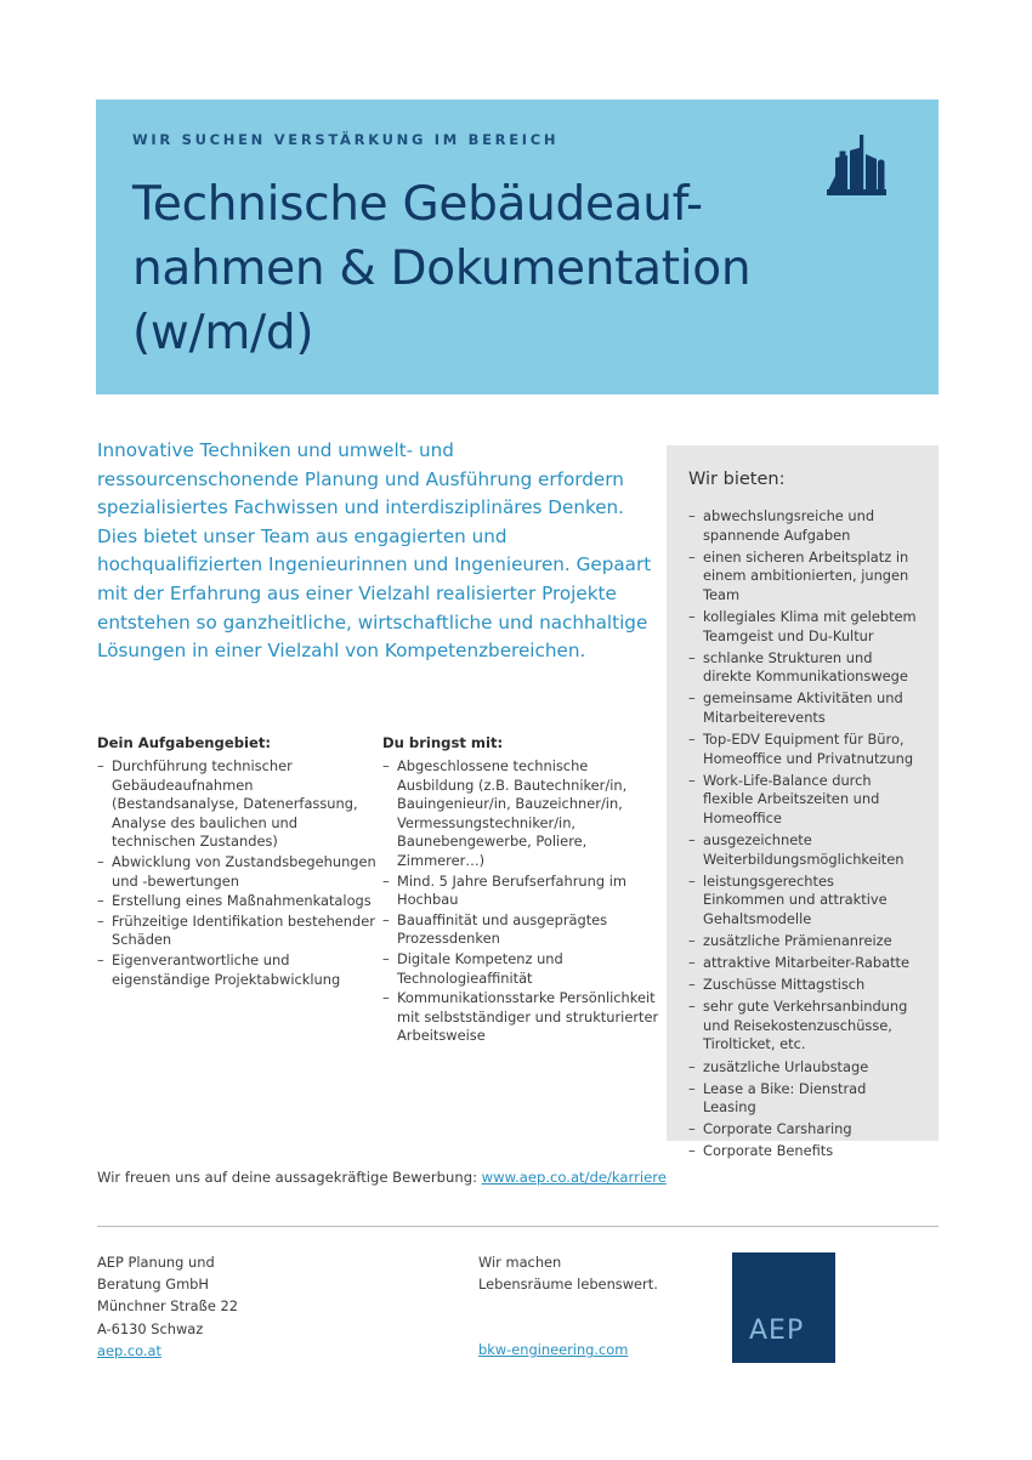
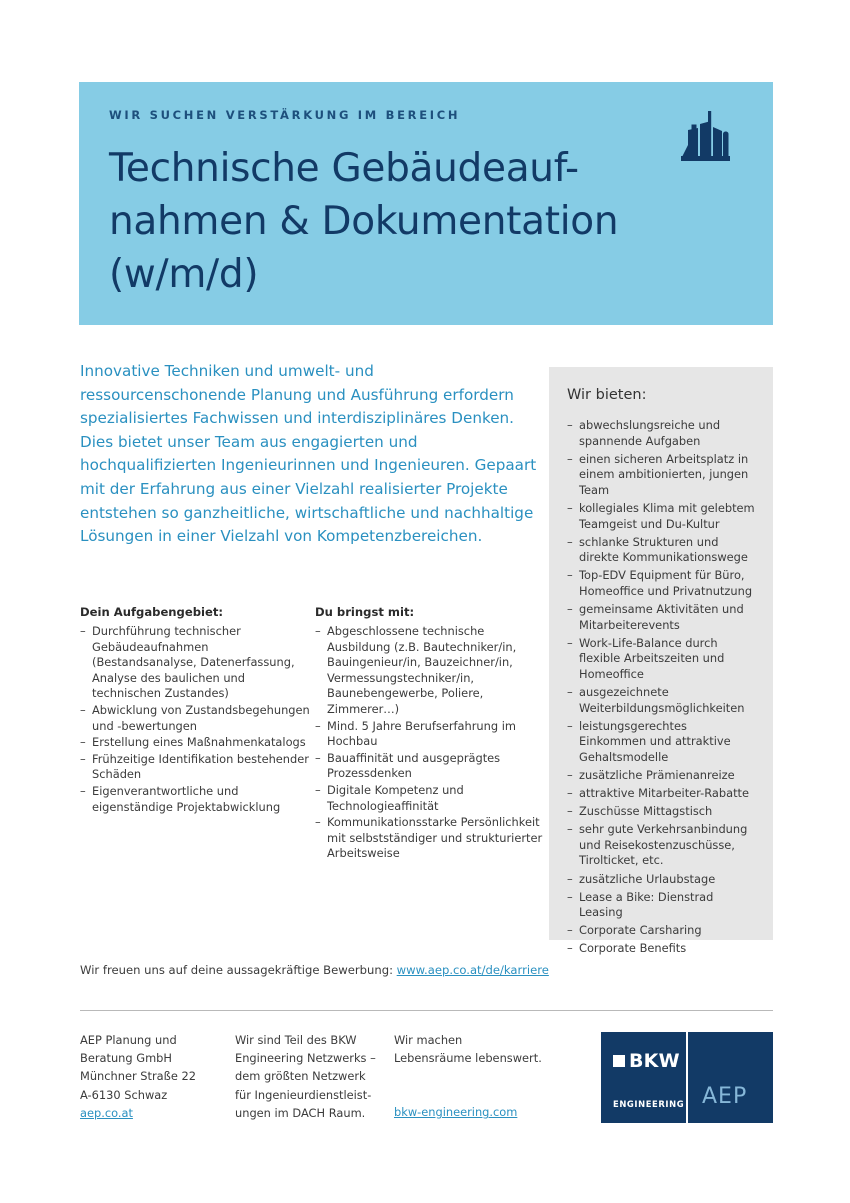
  WIR SUCHEN VERSTÄRKUNG IM BEREICH
  Technische Gebäudeauf-
  nahmen & Dokumentation
  (w/m/d)
  Innovative Techniken und umwelt- und ressourcenschonende Planung und Ausführung erfordern spezialisiertes Fachwissen und interdisziplinäres Denken. Dies bietet unser Team aus engagierten und hochqualifizierten Ingenieurinnen und Ingenieuren. Gepaart mit der Erfahrung aus einer Vielzahl realisierter Projekte entstehen so ganzheitliche, wirtschaftliche und nachhaltige Lösungen in einer Vielzahl von Kompetenzbereichen.
  Wir bieten:
  –
  abwechslungsreiche und spannende Aufgaben
  –
  einen sicheren Arbeitsplatz in einem ambitionierten, jungen Team
  –
  kollegiales Klima mit gelebtem Teamgeist und Du-Kultur
  –
  schlanke Strukturen und direkte Kommunikationswege
  –
- gemeinsame Aktivitäten und Mitarbeiterevents
+ Top-EDV Equipment für Büro, Homeoffice und Privatnutzung
  –
- Top-EDV Equipment für Büro, Homeoffice und Privatnutzung
+ gemeinsame Aktivitäten und Mitarbeiterevents
  –
  Work-Life-Balance durch flexible Arbeitszeiten und Homeoffice
  –
  ausgezeichnete Weiterbildungsmöglichkeiten
  –
  leistungsgerechtes Einkommen und attraktive Gehaltsmodelle
  –
  zusätzliche Prämienanreize
  –
  attraktive Mitarbeiter-Rabatte
  –
  Zuschüsse Mittagstisch
  –
  sehr gute Verkehrsanbindung und Reisekostenzuschüsse, Tirolticket, etc.
  –
  zusätzliche Urlaubstage
  –
  Lease a Bike: Dienstrad Leasing
  –
  Corporate Carsharing
  –
  Corporate Benefits
  Dein Aufgabengebiet:
  –
  Durchführung technischer Gebäudeaufnahmen (Bestandsanalyse, Datenerfassung, Analyse des baulichen und technischen Zustandes)
  –
  Abwicklung von Zustandsbegehungen und -bewertungen
  –
  Erstellung eines Maßnahmenkatalogs
  –
  Frühzeitige Identifikation bestehender Schäden
  –
  Eigenverantwortliche und eigenständige Projektabwicklung
  Du bringst mit:
  –
  Abgeschlossene technische Ausbildung (z.B. Bautechniker/in, Bauingenieur/in, Bauzeichner/in, Vermessungstechniker/in, Baunebengewerbe, Poliere, Zimmerer…)
  –
  Mind. 5 Jahre Berufserfahrung im Hochbau
  –
  Bauaffinität und ausgeprägtes Prozessdenken
  –
  Digitale Kompetenz und Technologieaffinität
  –
  Kommunikationsstarke Persönlichkeit mit selbstständiger und strukturierter Arbeitsweise
  Wir freuen uns auf deine aussagekräftige Bewerbung: www.aep.co.at/de/karriere
  AEP Planung und
  Beratung GmbH
  Münchner Straße 22
  A-6130 Schwaz
  aep.co.at
+ Wir sind Teil des BKW
+ Engineering Netzwerks –
+ dem größten Netzwerk
+ für Ingenieurdienstleist-
+ ungen im DACH Raum.
  Wir machen
  Lebensräume lebenswert.
  bkw-engineering.com
+ BKW
+ ENGINEERING
  AEP
